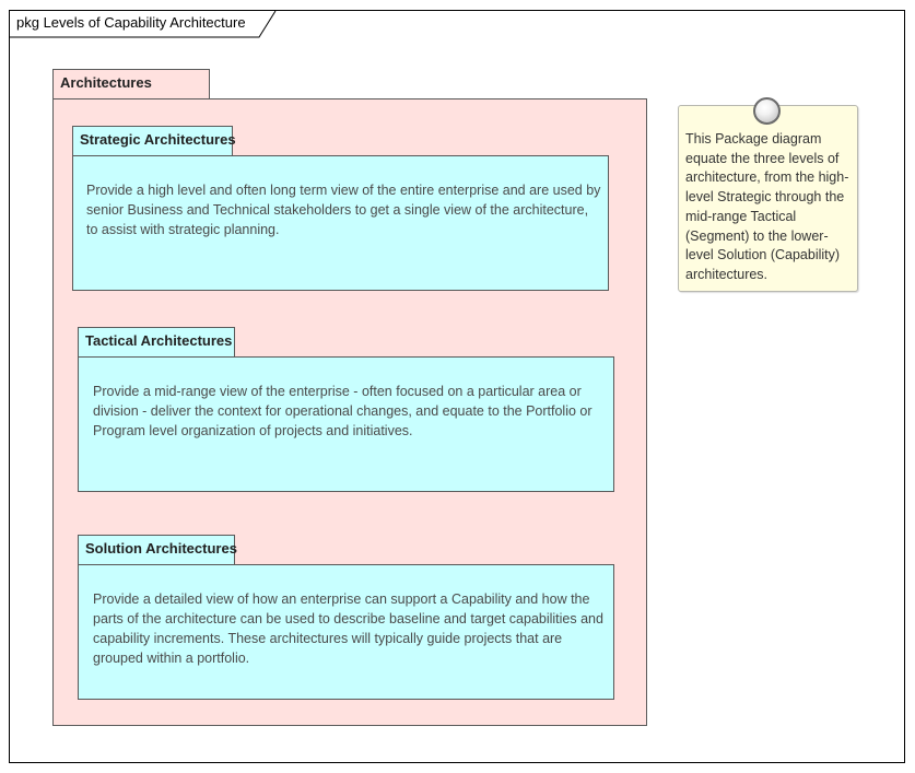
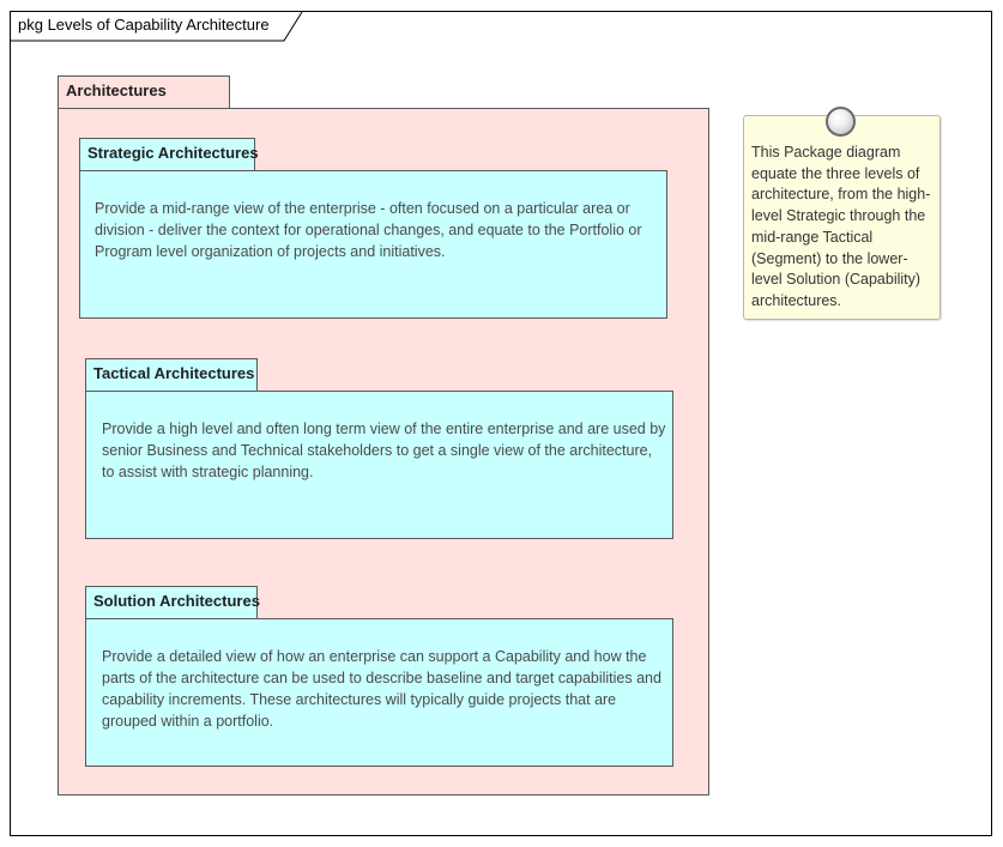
  pkg Levels of Capability Architecture
  Architectures
  Strategic Architectures
- Provide a high level and often long term view of the entire enterprise and are used by senior Business and Technical stakeholders to get a single view of the architecture, to assist with strategic planning.
+ Provide a mid-range view of the enterprise - often focused on a particular area or division - deliver the context for operational changes, and equate to the Portfolio or Program level organization of projects and initiatives.
  Tactical Architectures
- Provide a mid-range view of the enterprise - often focused on a particular area or division - deliver the context for operational changes, and equate to the Portfolio or Program level organization of projects and initiatives.
+ Provide a high level and often long term view of the entire enterprise and are used by senior Business and Technical stakeholders to get a single view of the architecture, to assist with strategic planning.
  Solution Architectures
  Provide a detailed view of how an enterprise can support a Capability and how the parts of the architecture can be used to describe baseline and target capabilities and capability increments. These architectures will typically guide projects that are grouped within a portfolio.
  This Package diagram equate the three levels of architecture, from the high-level Strategic through the mid-range Tactical (Segment) to the lower-level Solution (Capability) architectures.
